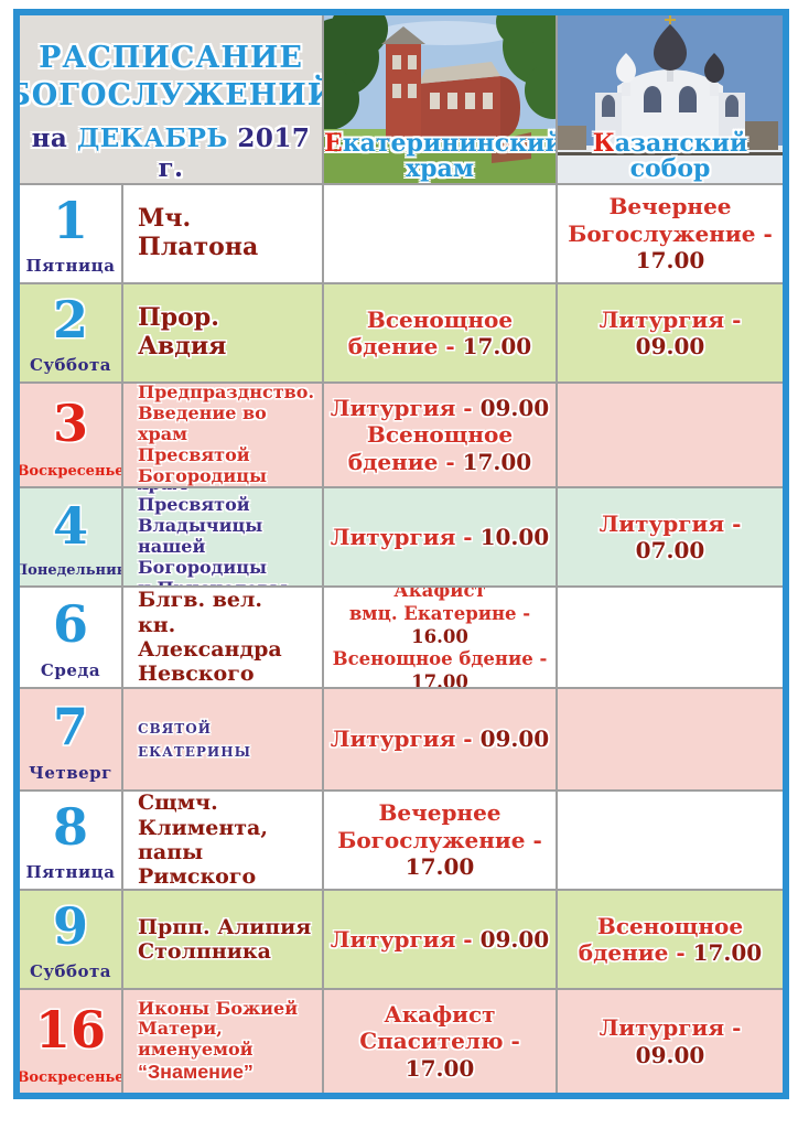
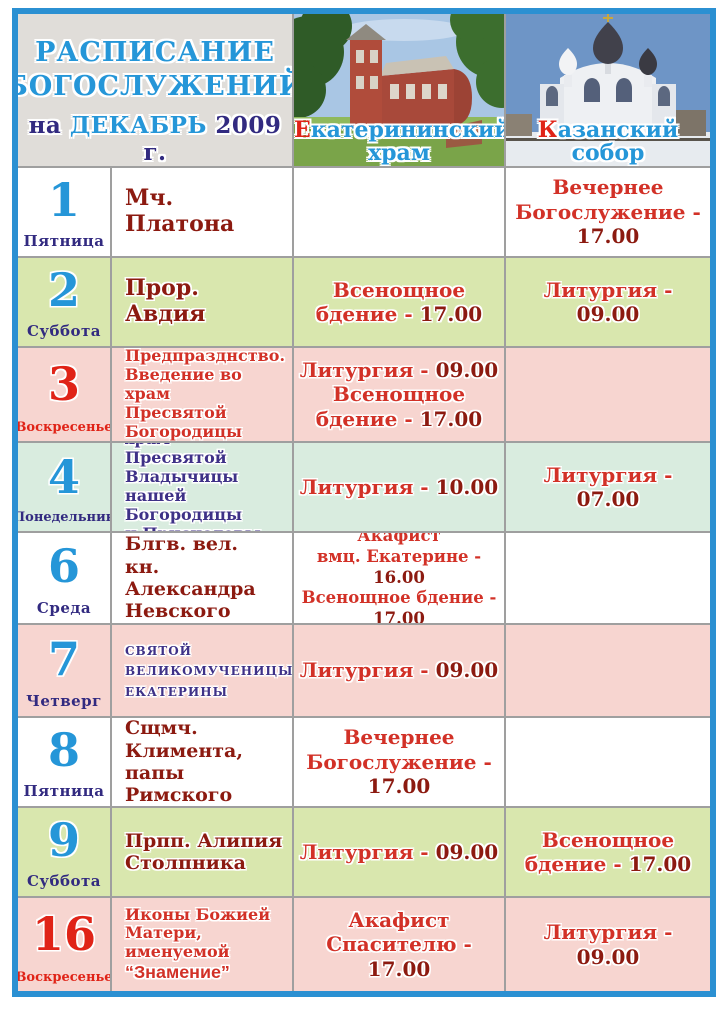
  РАСПИСАНИЕ
  ОГОСЛУЖЕНИ
- на ДЕКАБРЬ 2017 г.
+ на ДЕКАБРЬ 2009 г.
  Екатерининский
  храм
  Казанский
  собор
  1
  Пятница
  Мч. Платона
  Вечернее
  Богослужение -
  17.00
  2
  Суббота
  Прор. Авдия
  Всенощное
  бдение - 17.00
  Литургия - 09.00
  3
  Воскресенье
  Предпразднство.
  Введение во храм
  Пресвятой
  Богородицы
  Литургия - 09.00
  Всенощное
  бдение - 17.00
  4
  Понедельни
  Пресвятой Владычицы
  нашей Богородицы
  Литургия - 10.00
  Литургия - 07.00
  6
  Среда
  Блгв. вел.
  кн. Александра
  Невского
  Акафист
  вмц. Екатерине - 16.00
  Всенощное бдение -
  17.00
  7
  Четверг
  святой
+ великомученицы
  екатерины
  Литургия - 09.00
  8
  Пятница
  Сщмч. Климента,
  папы Римского
  Вечернее
  Богослужение -
  17.00
  9
  Суббота
  Прпп. Алипия
  Столпника
  Литургия - 09.00
  Всенощное
  бдение - 17.00
  16
  Воскресенье
  Иконы Божией
  Матери,
  именуемой
  “Знамение”
  Акафист
  Спасителю -
  17.00
  Литургия - 09.00
